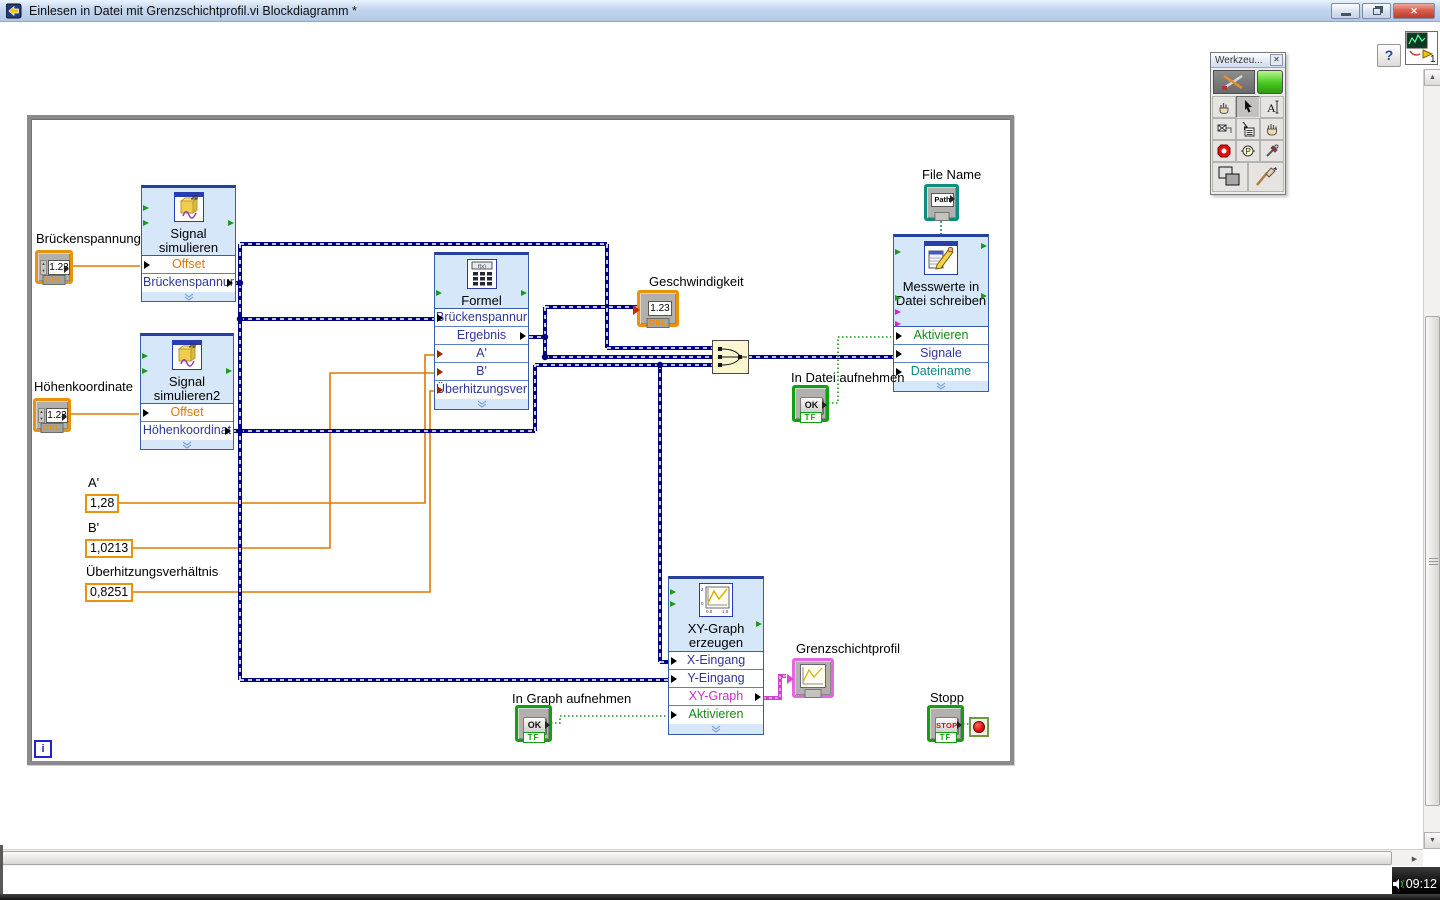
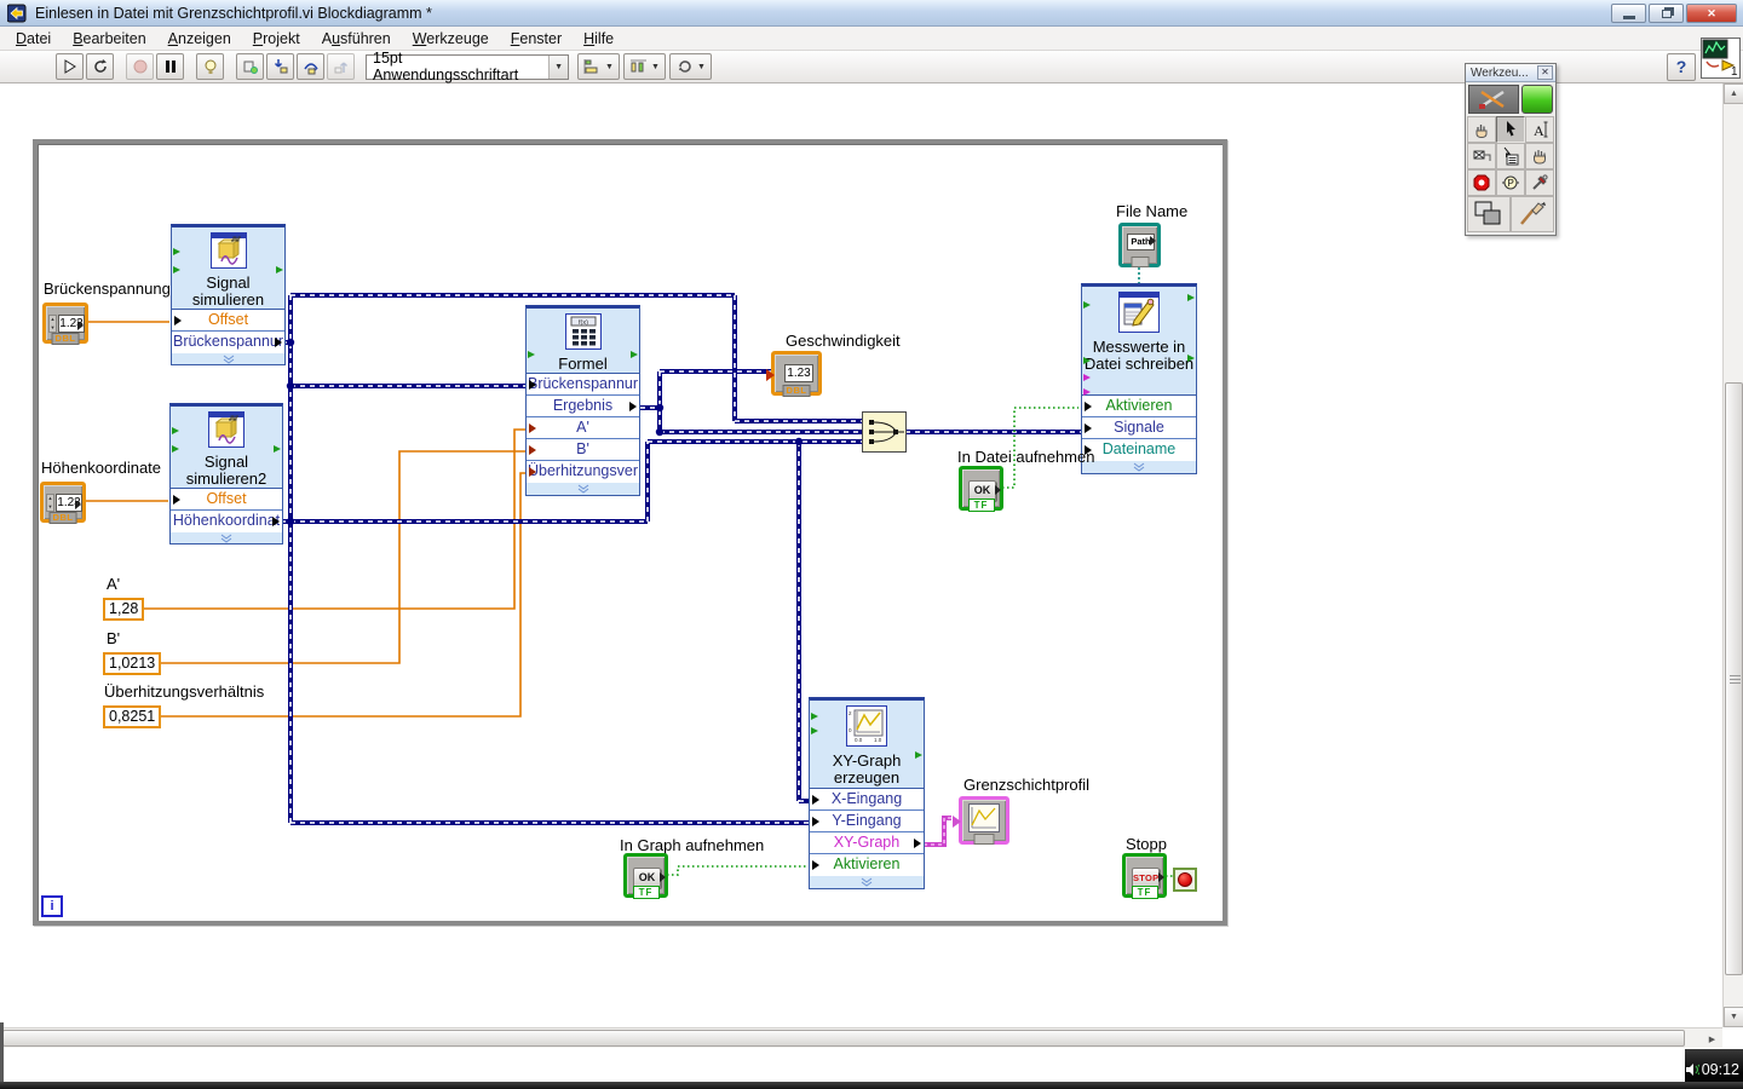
  Einlesen in Datei mit Grenzschichtprofil.vi Blockdiagramm *
  ✕
+ Datei
+ Bearbeiten
+ Anzeigen
+ Projekt
+ Ausführen
+ Werkzeuge
+ Fenster
+ Hilfe
+ 15pt Anwendungsschriftart
  ?
  1
  Signal
  simulieren
  Offset
  Brückenspannur
  Signal
  simulieren2
  Offset
  Höhenkoordinat
  Formel
  Brückenspannur
  Ergebnis
  A'
  B'
  Überhitzungsver
  Messwerte in
  Datei schreiben
  Aktivieren
  Signale
  Dateiname
  XY-Graph
  erzeugen
  X-Eingang
  Y-Eingang
  XY-Graph
  Aktivieren
  Brückenspannung
  1.23
  DBL
  Höhenkoordinate
  1.23
  DBL
  Geschwindigkeit
  1.23
  DBL
  File Name
  Path
  In Datei aufnehmen
  OK
  TF
  In Graph aufnehmen
  OK
  TF
  Stopp
  STOP
  TF
  Grenzschichtprofil
  A'
  1,28
  B'
  1,0213
  Überhitzungsverhältnis
  0,8251
  i
  Werkzeu...
  ✕
  A
  P
  09:12
